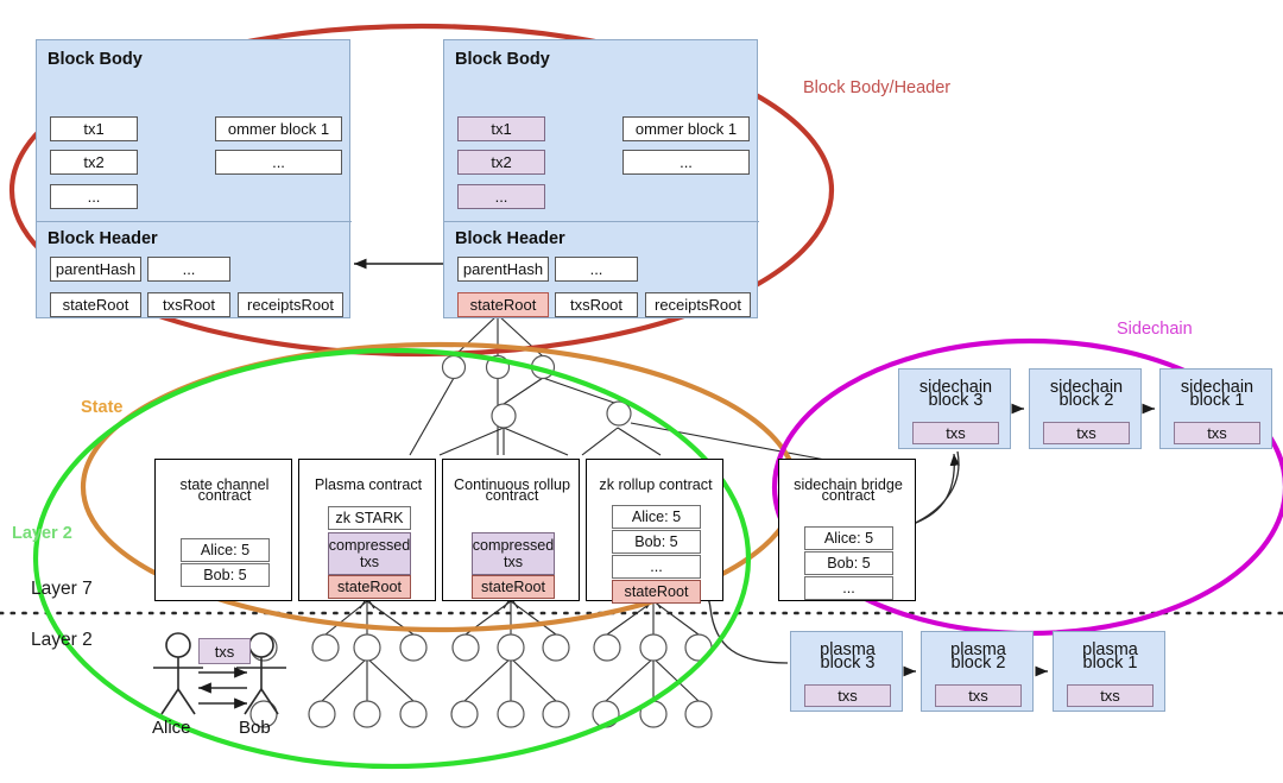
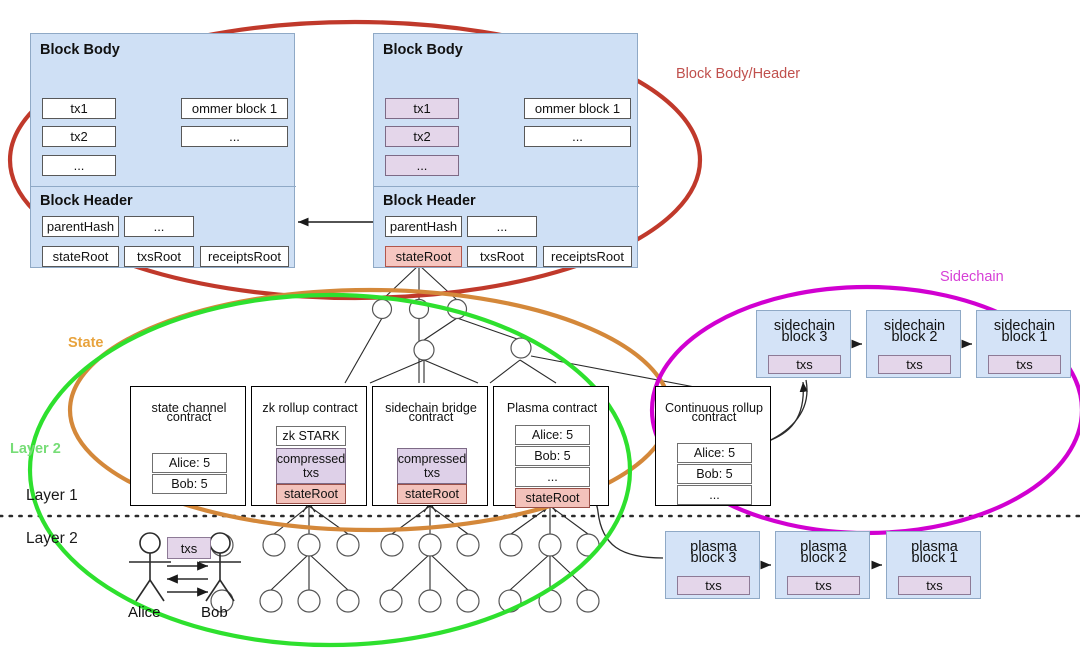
  Block Body
  tx1
  tx2
  ...
  ommer block 1
  ...
  Block Header
  parentHash
  ...
  stateRoot
  txsRoot
  receiptsRoot
  Block Body
  tx1
  tx2
  ...
  ommer block 1
  ...
  Block Header
  parentHash
  ...
  stateRoot
  txsRoot
  receiptsRoot
  state channel
  contract
  Alice: 5
  Bob: 5
- Plasma contract
+ zk rollup contract
  zk STARK
  compressed
  txs
  stateRoot
- Continuous rollup
+ sidechain bridge
  contract
  compressed
  txs
  stateRoot
- zk rollup contract
+ Plasma contract
  Alice: 5
  Bob: 5
  ...
  stateRoot
- sidechain bridge
+ Continuous rollup
  contract
  Alice: 5
  Bob: 5
  ...
  sidechain
  block 3
  txs
  sidechain
  block 2
  txs
  sidechain
  block 1
  txs
  plasma
  block 3
  txs
  plasma
  block 2
  txs
  plasma
  block 1
  txs
  txs
  Block Body/Header
  State
  Layer 2
  Sidechain
- Layer 7
+ Layer 1
  Layer 2
  Alice
  Bob
